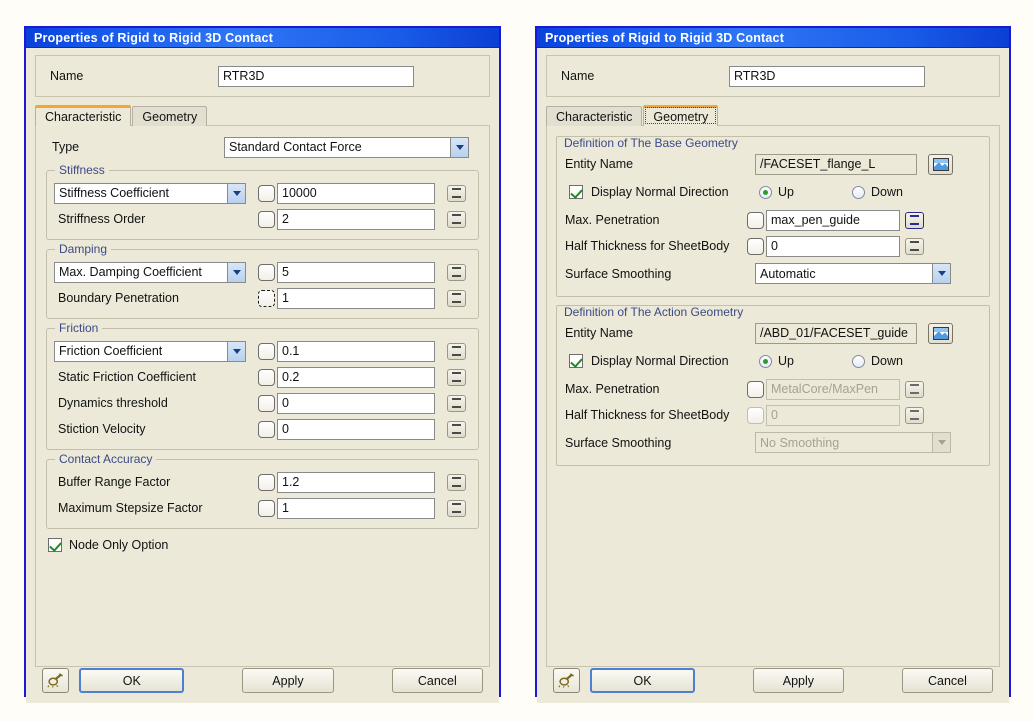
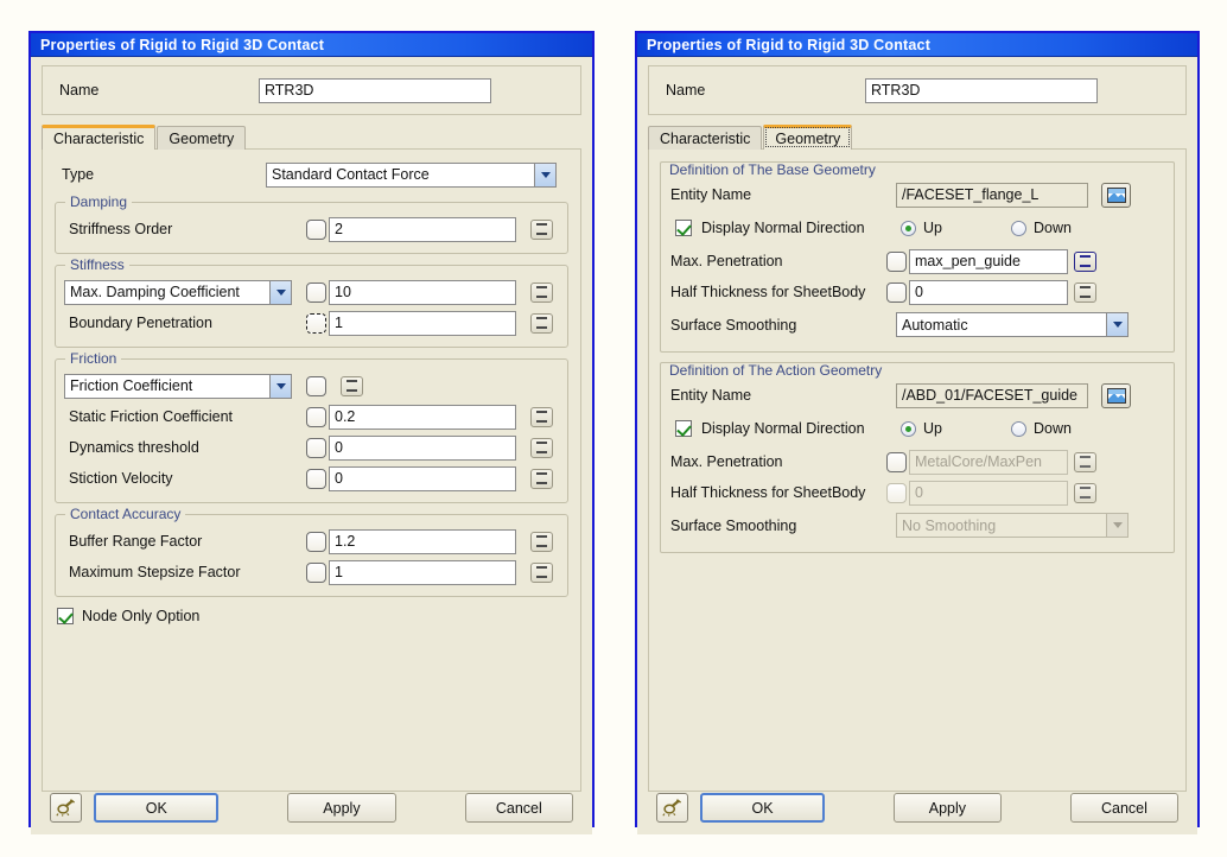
  Properties of Rigid to Rigid 3D Contact
  Name
  RTR3D
  Characteristic
  Geometry
  Type
  Standard Contact Force
- Stiffness
+ Damping
- Stiffness Coefficient
- 10000
  Striffness Order
  2
- Damping
+ Stiffness
  Max. Damping Coefficient
- 5
+ 10
  Boundary Penetration
  1
  Friction
  Friction Coefficient
- 0.1
  Static Friction Coefficient
  0.2
  Dynamics threshold
  0
  Stiction Velocity
  0
  Contact Accuracy
  Buffer Range Factor
  1.2
  Maximum Stepsize Factor
  1
  Node Only Option
  OK
  Apply
  Cancel
  Properties of Rigid to Rigid 3D Contact
  Name
  RTR3D
  Characteristic
  Geometry
  Definition of The Base Geometry
  Entity Name
  /FACESET_flange_L
  Display Normal Direction
  Up
  Down
  Max. Penetration
  max_pen_guide
  Half Thickness for SheetBody
  0
  Surface Smoothing
  Automatic
  Definition of The Action Geometry
  Entity Name
  /ABD_01/FACESET_guide
  Display Normal Direction
  Up
  Down
  Max. Penetration
  MetalCore/MaxPen
  Half Thickness for SheetBody
  0
  Surface Smoothing
  No Smoothing
  OK
  Apply
  Cancel
